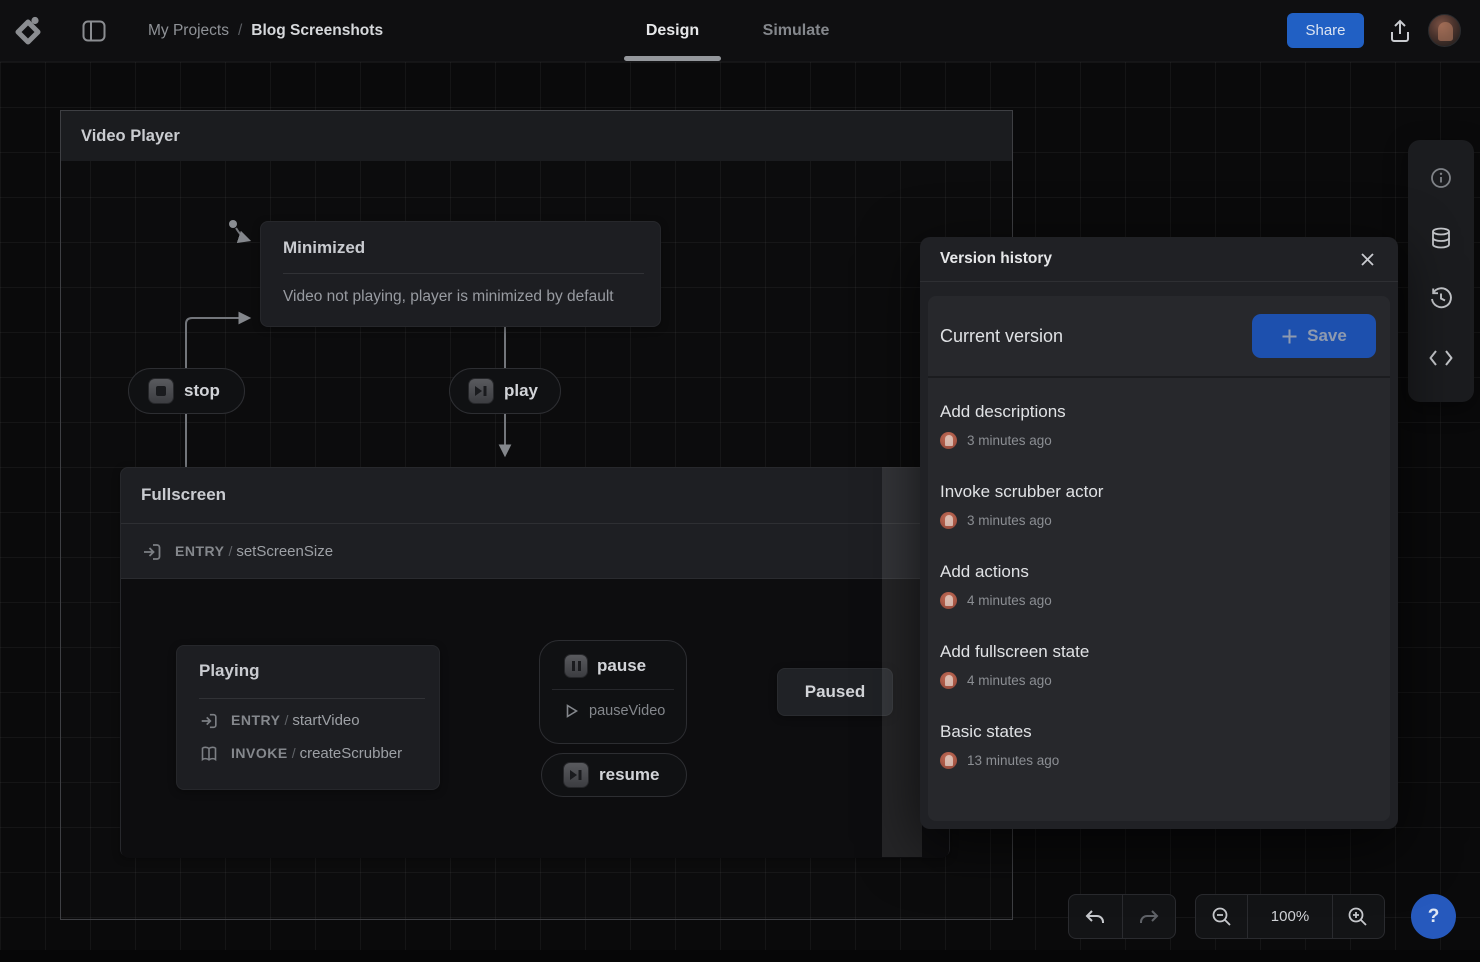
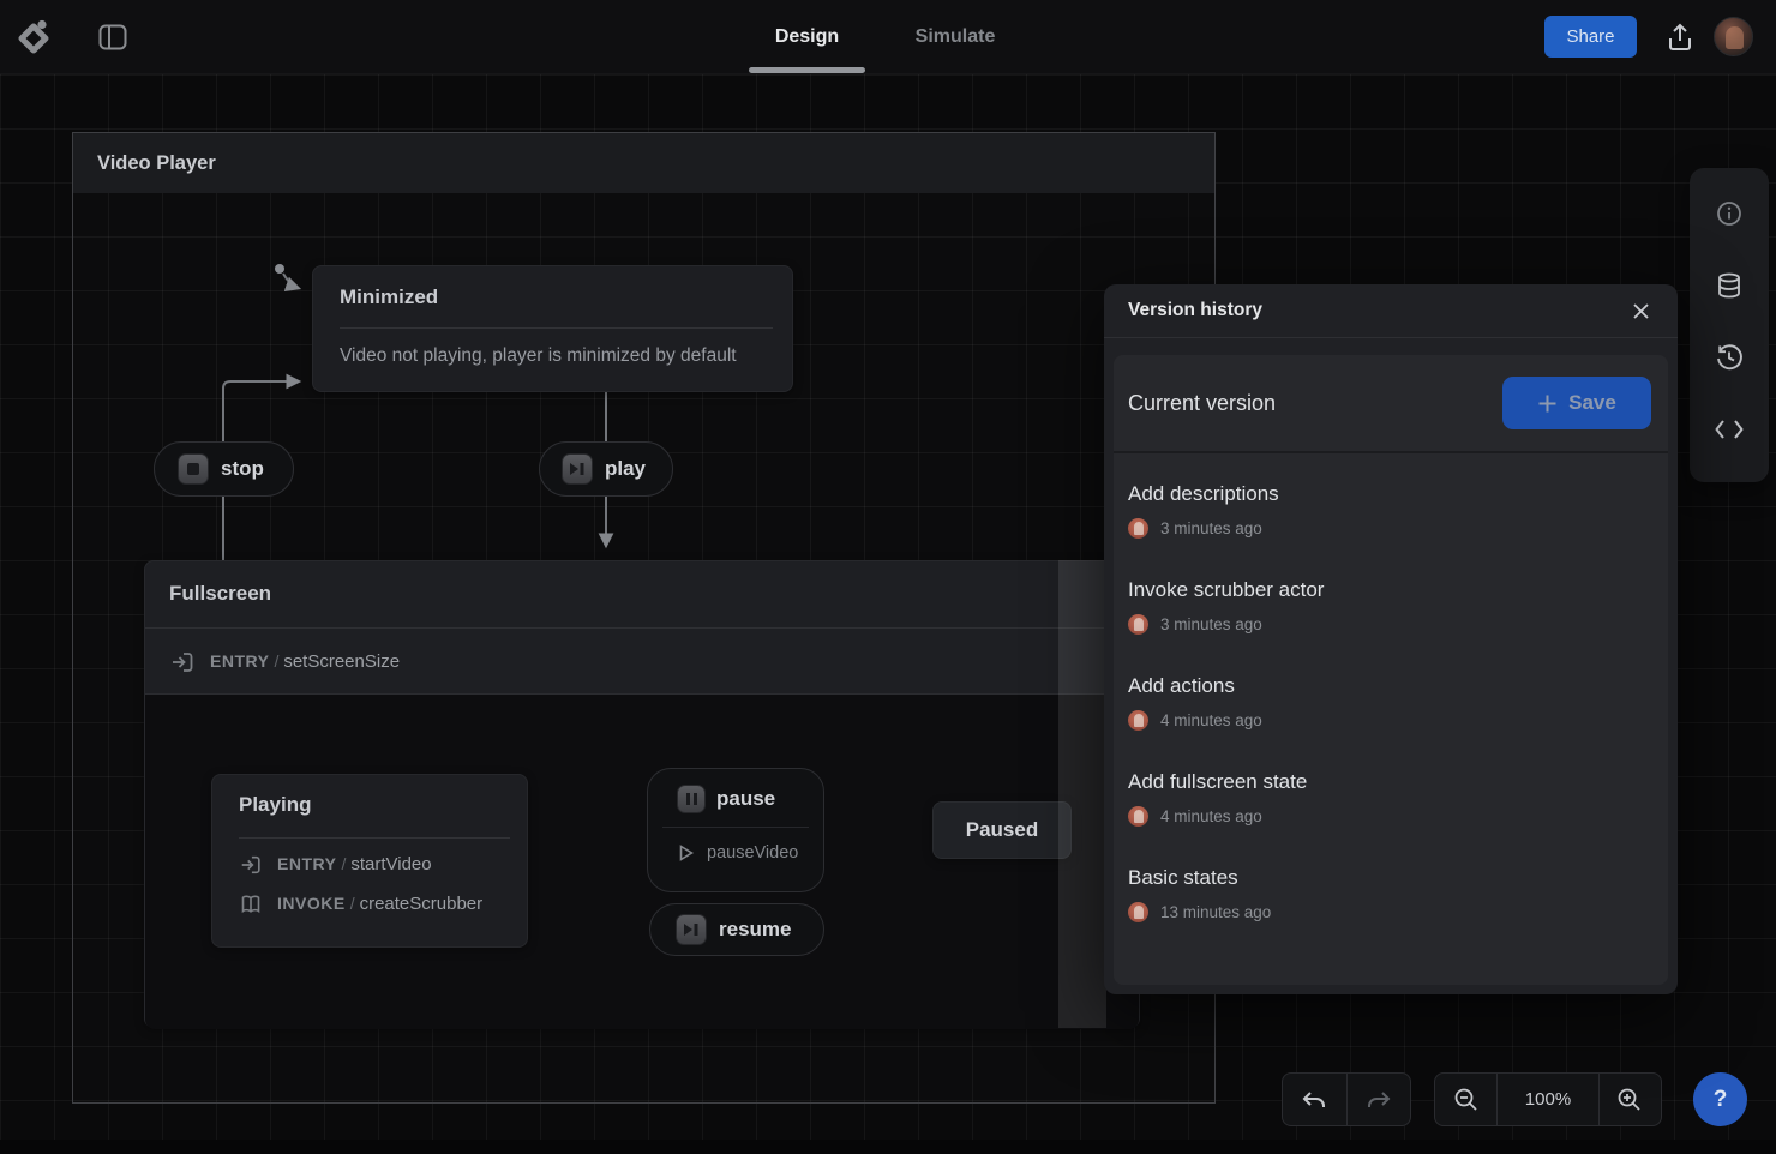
  Video Player
  Minimized
  Video not playing, player is minimized by default
  stop
  play
  Fullscreen
  ENTRY / setScreenSize
  Playing
  ENTRY / startVideo
  INVOKE / createScrubber
  pause
  pauseVideo
  Paused
  resume
- My Projects
- /
- Blog Screenshots
  Design
  Simulate
  Share
  Version history
  Current version
  Save
  Add descriptions
  3 minutes ago
  Invoke scrubber actor
  3 minutes ago
  Add actions
  4 minutes ago
  Add fullscreen state
  4 minutes ago
  Basic states
  13 minutes ago
  100%
  ?
